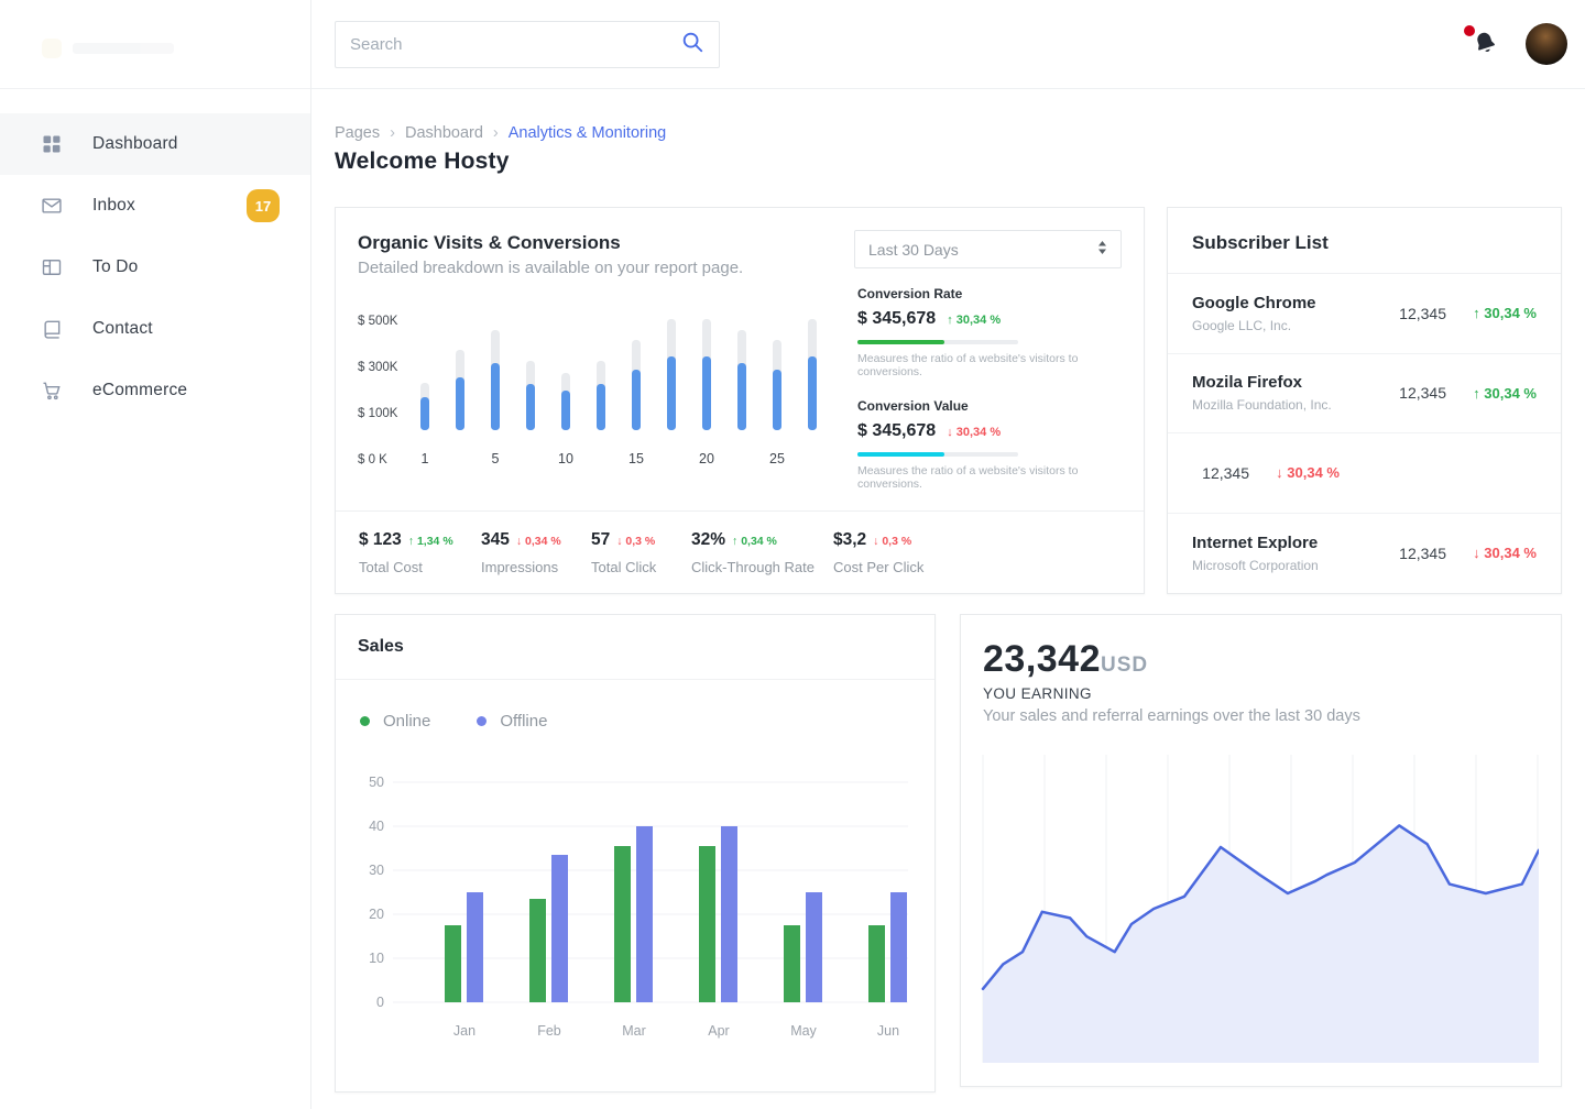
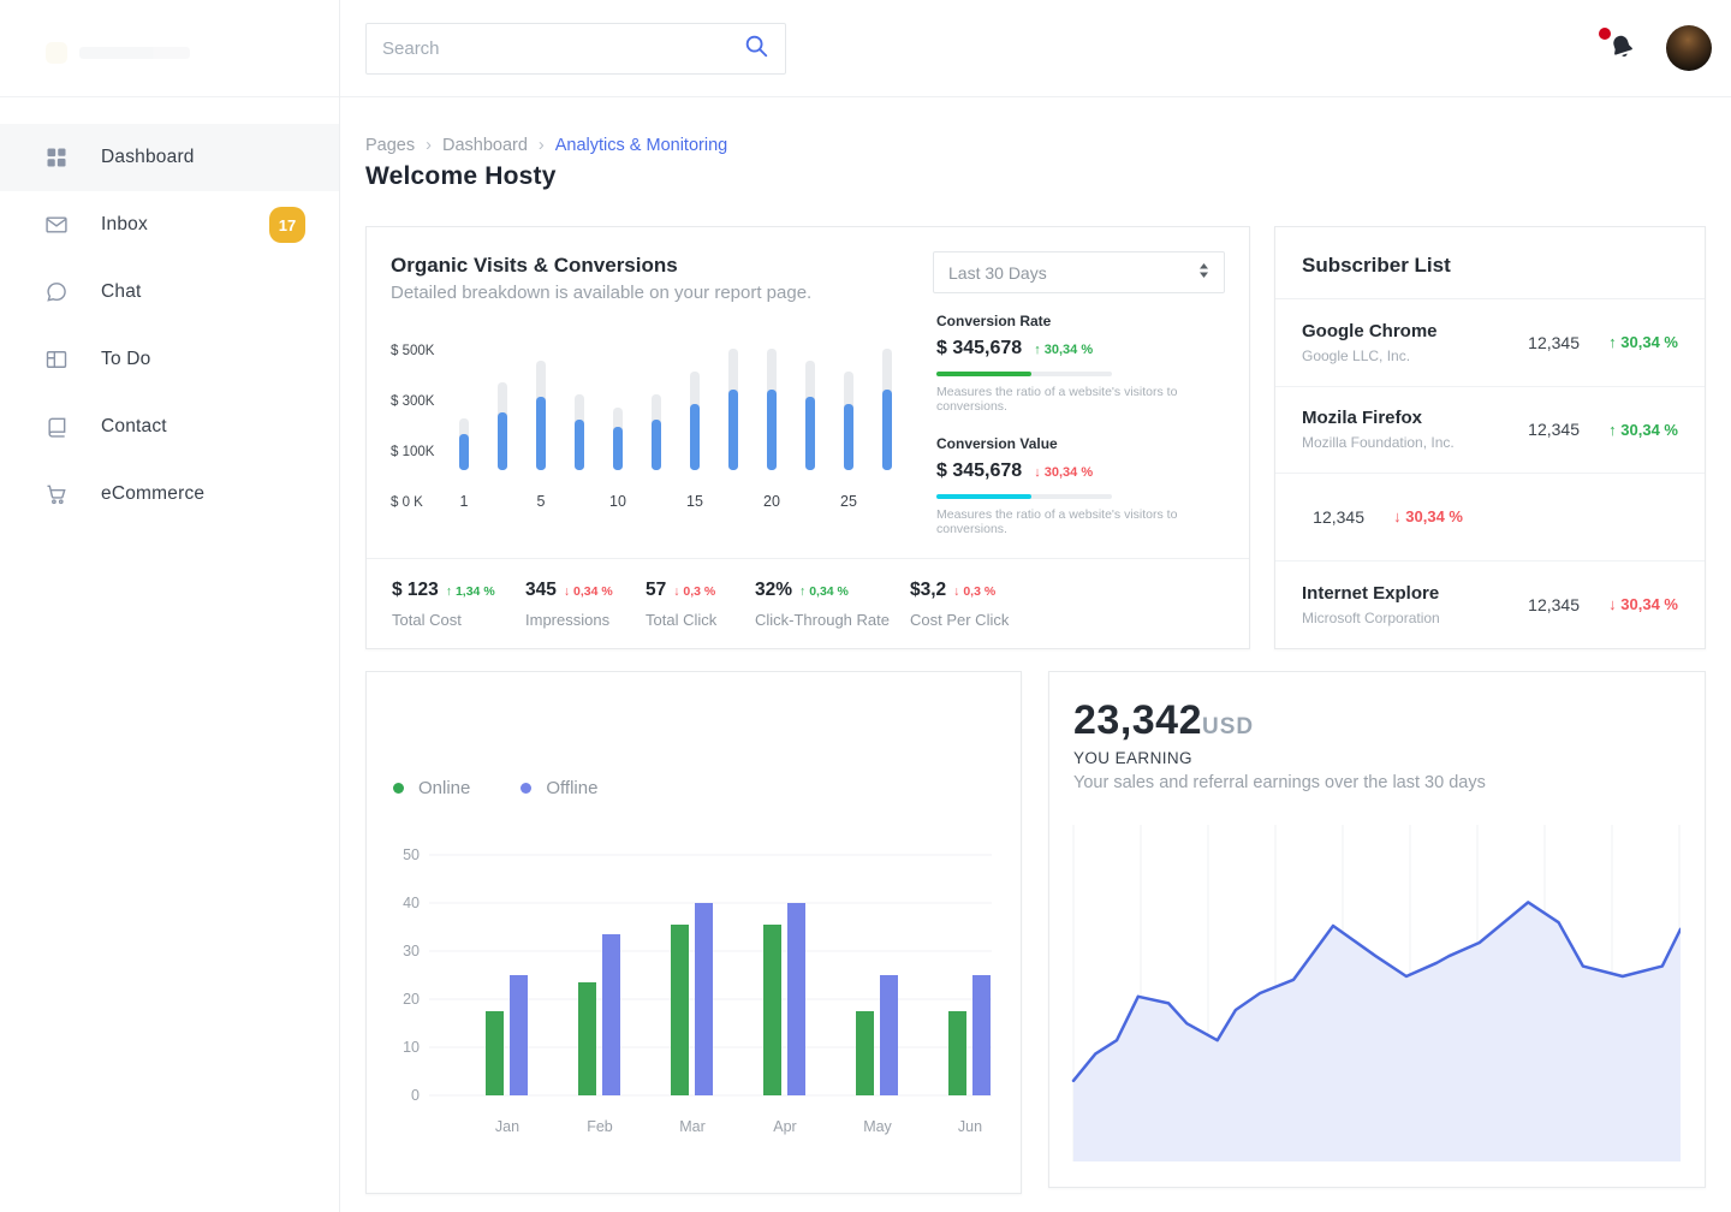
  Dashboard
  Inbox
  17
+ Chat
  To Do
  Contact
  eCommerce
  Search
  Pages › Dashboard › Analytics & Monitoring
  Welcome Hosty
  Organic Visits & Conversions
  Detailed breakdown is available on your report page.
  Last 30 Days
  $ 500K
  $ 300K
  $ 100K
  $ 0 K
  1
  5
  10
  15
  20
  25
  Conversion Rate
  $ 345,678
  ↑ 30,34 %
  Measures the ratio of a website's visitors to conversions.
  Conversion Value
  $ 345,678
  ↓ 30,34 %
  Measures the ratio of a website's visitors to conversions.
  $ 123
  ↑ 1,34 %
  Total Cost
  345
  ↓ 0,34 %
  Impressions
  57
  ↓ 0,3 %
  Total Click
  32%
  ↑ 0,34 %
  Click-Through Rate
  $3,2
  ↓ 0,3 %
  Cost Per Click
  Subscriber List
  Google Chrome
  Google LLC, Inc.
  12,345
  ↑ 30,34 %
  Mozila Firefox
  Mozilla Foundation, Inc.
  12,345
  ↑ 30,34 %
  12,345
  ↓ 30,34 %
  Internet Explore
  Microsoft Corporation
  12,345
  ↓ 30,34 %
- Sales
  Online
  Offline
  50
  40
  30
  20
  10
  0
  Jan
  Feb
  Mar
  Apr
  May
  Jun
  23,342USD
  YOU EARNING
  Your sales and referral earnings over the last 30 days
